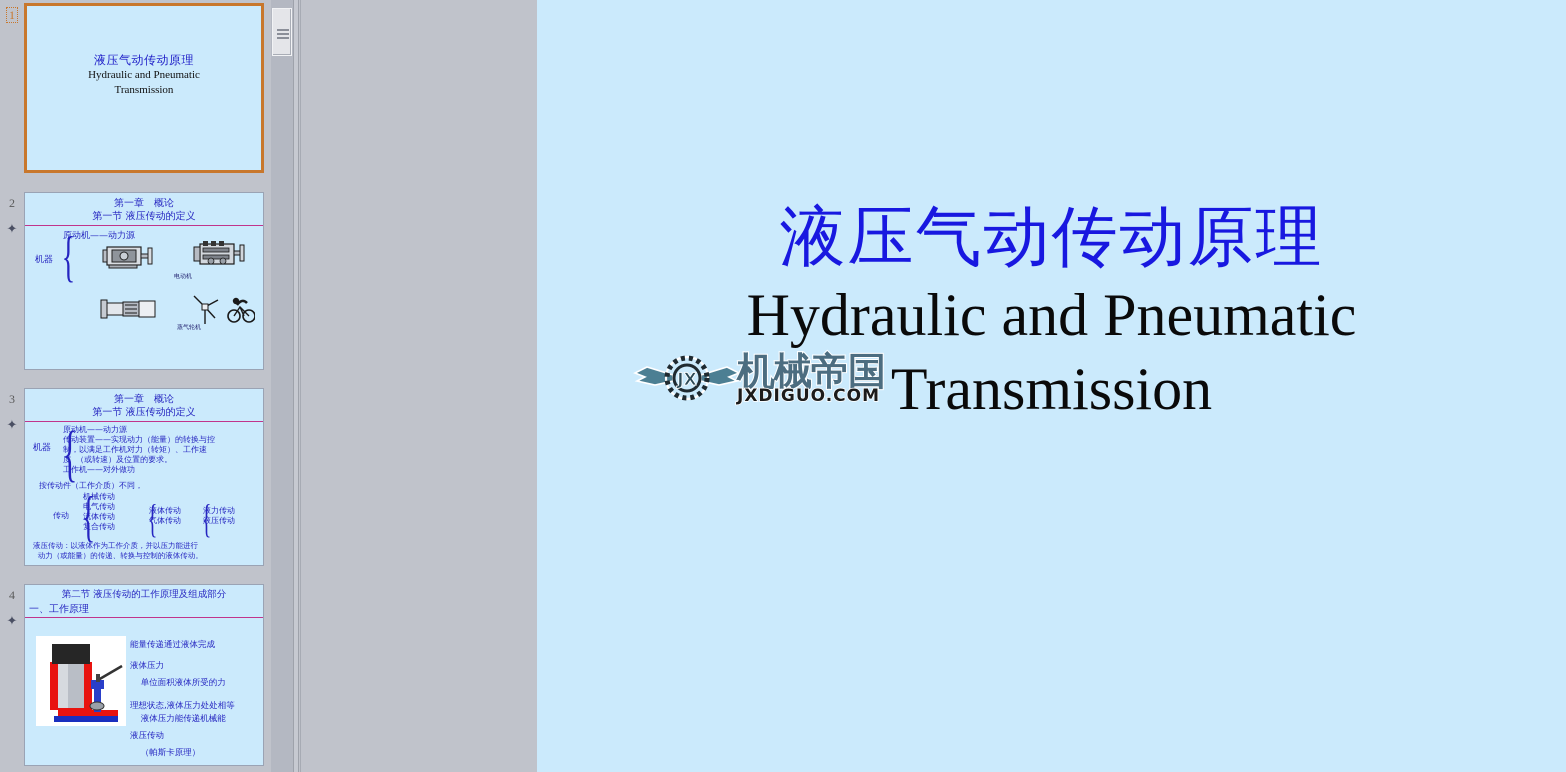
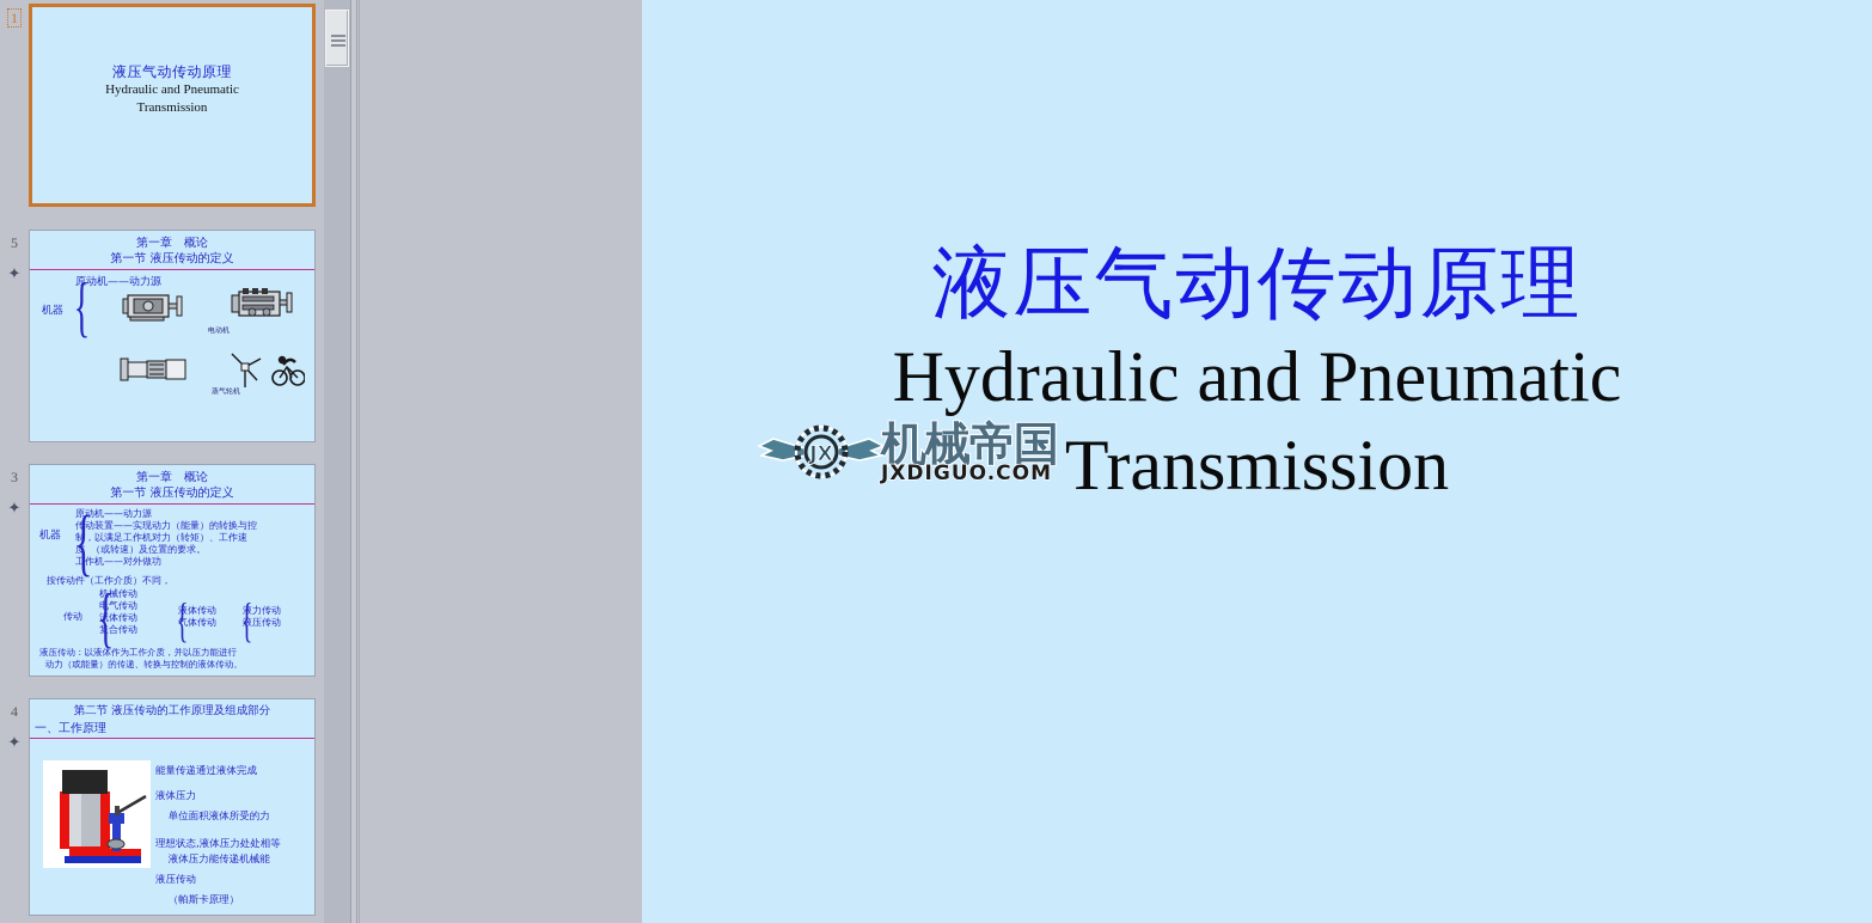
  1
  液压气动传动原理
  Hydraulic and Pneumatic
  Transmission
- 2
+ 5
  ✦
  第一章 概论
  第一节 液压传动的定义
  原动机——动力源
  机器
  {
  3
  ✦
  第一章 概论
  第一节 液压传动的定义
  机器
  {
  原动机——动力源
  传动装置——实现动力（能量）的转换与控
  制，以满足工作机对力（转矩）、工作速
  度 （或转速）及位置的要求。
  工作机——对外做功
  按传动件（工作介质）不同，
  传动
  {
  机械传动
  电气传动
  流体传动
  复合传动
  {
  液体传动
  气体传动
  {
  液力传动
  液压传动
  液压传动：以液体作为工作介质，并以压力能进行
  动力（或能量）的传递、转换与控制的液体传动。
  4
  ✦
  第二节 液压传动的工作原理及组成部分
  一、工作原理
  能量传递通过液体完成
  液体压力
  单位面积液体所受的力
  理想状态,液体压力处处相等
  液体压力能传递机械能
  液压传动
  （帕斯卡原理）
  液压气动传动原理
  Hydraulic and Pneumatic
  Transmission
  JX
  机械帝国
  JXDIGUO.COM
